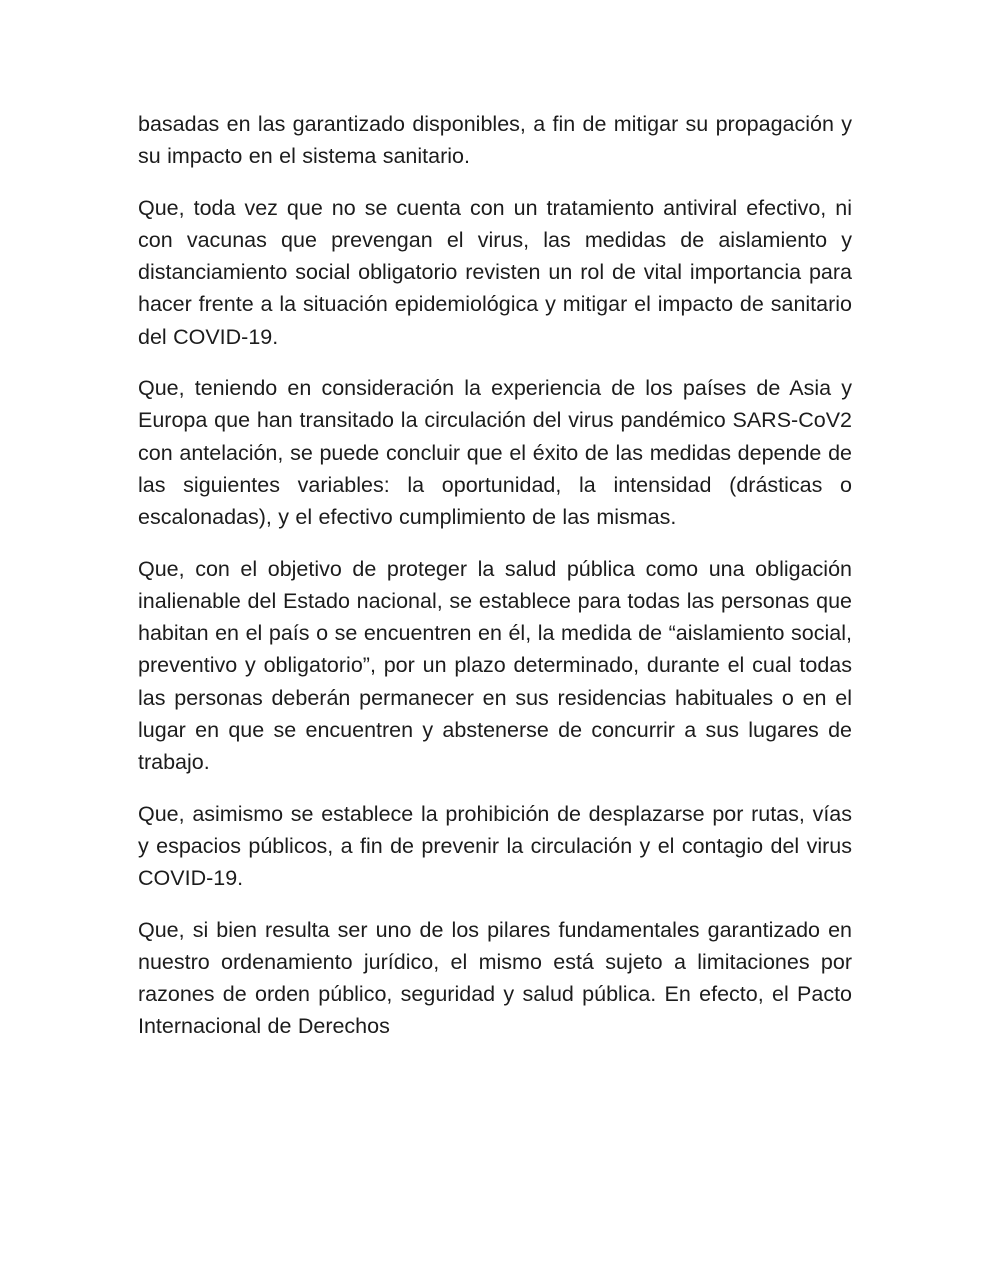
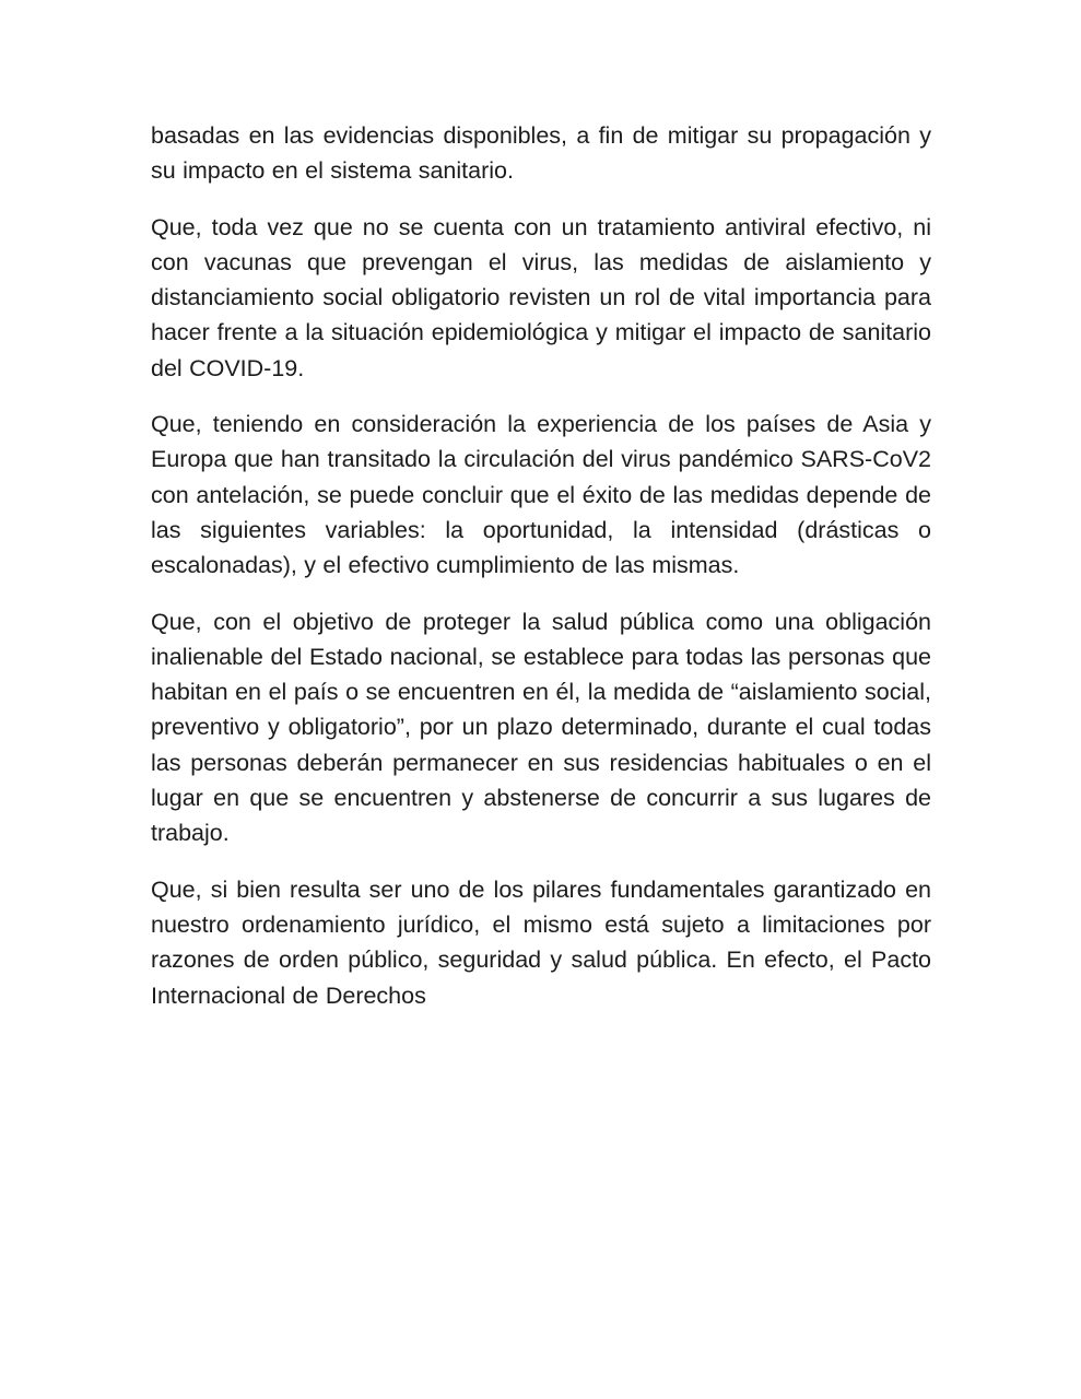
- basadas en las garantizado disponibles, a fin de mitigar su propagación y su impacto en el sistema sanitario.
+ basadas en las evidencias disponibles, a fin de mitigar su propagación y su impacto en el sistema sanitario.
  Que, toda vez que no se cuenta con un tratamiento antiviral efectivo, ni con vacunas que prevengan el virus, las medidas de aislamiento y distanciamiento social obligatorio revisten un rol de vital importancia para hacer frente a la situación epidemiológica y mitigar el impacto de sanitario del COVID-19.
  Que, teniendo en consideración la experiencia de los países de Asia y Europa que han transitado la circulación del virus pandémico SARS-CoV2 con antelación, se puede concluir que el éxito de las medidas depende de las siguientes variables: la oportunidad, la intensidad (drásticas o escalonadas), y el efectivo cumplimiento de las mismas.
  Que, con el objetivo de proteger la salud pública como una obligación inalienable del Estado nacional, se establece para todas las personas que habitan en el país o se encuentren en él, la medida de “aislamiento social, preventivo y obligatorio”, por un plazo determinado, durante el cual todas las personas deberán permanecer en sus residencias habituales o en el lugar en que se encuentren y abstenerse de concurrir a sus lugares de trabajo.
- Que, asimismo se establece la prohibición de desplazarse por rutas, vías y espacios públicos, a fin de prevenir la circulación y el contagio del virus COVID-19.
  Que, si bien resulta ser uno de los pilares fundamentales garantizado en nuestro ordenamiento jurídico, el mismo está sujeto a limitaciones por razones de orden público, seguridad y salud pública. En efecto, el Pacto Internacional de Derechos
